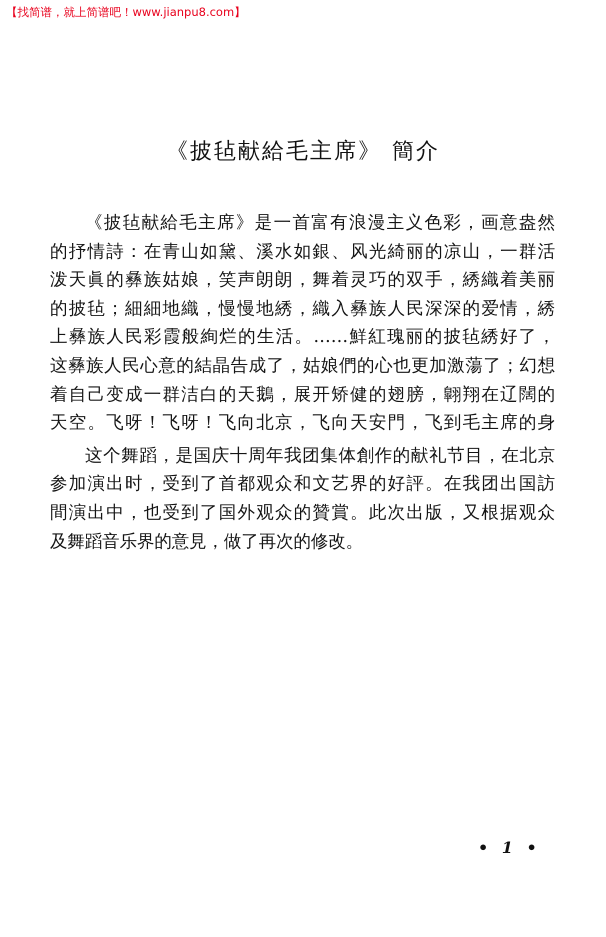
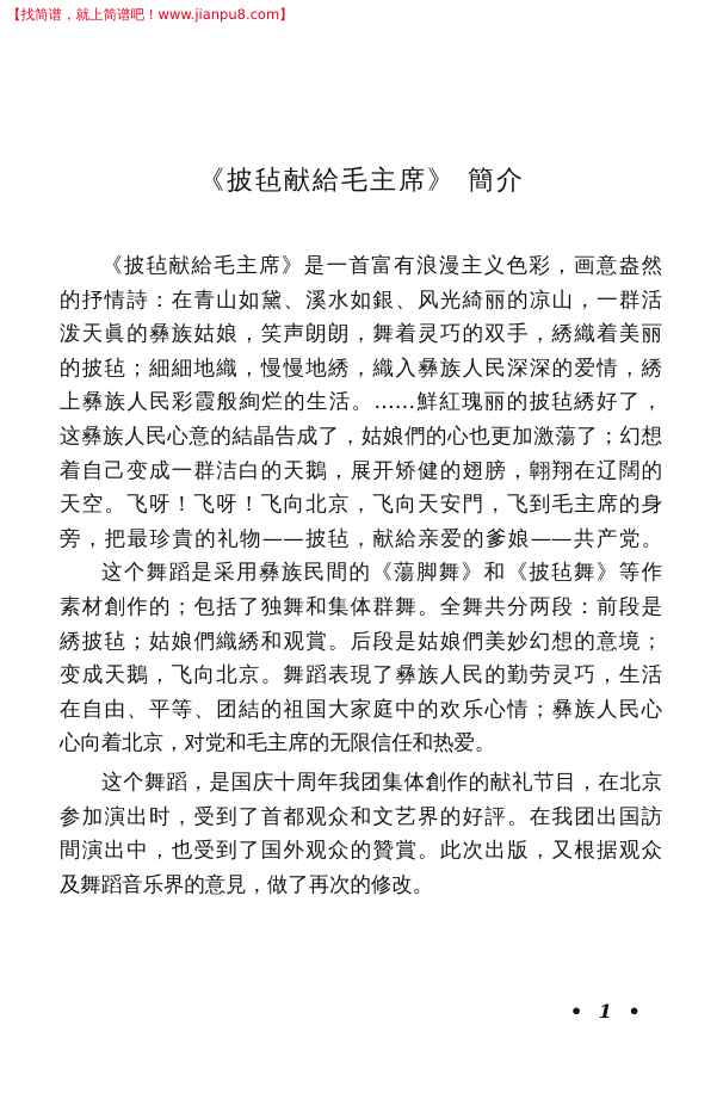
  【找简谱，就上简谱吧！www.jianpu8.com】
  《披毡献給毛主席》 簡介
  《披毡献給毛主席》是一首富有浪漫主义色彩，画意盎然
  的抒情詩：在青山如黛、溪水如銀、风光綺丽的凉山，一群活
  泼天眞的彝族姑娘，笑声朗朗，舞着灵巧的双手，綉織着美丽
  的披毡；細細地織，慢慢地綉，織入彝族人民深深的爱情，綉
  上彝族人民彩霞般絢烂的生活。……鮮紅瑰丽的披毡綉好了，
  这彝族人民心意的結晶告成了，姑娘們的心也更加激蕩了；幻想
  着自己变成一群洁白的天鵝，展开矫健的翅膀，翺翔在辽闊的
  天空。飞呀！飞呀！飞向北京，飞向天安門，飞到毛主席的身
+ 旁，把最珍貴的礼物——披毡，献給亲爱的爹娘——共产党。
+ 这个舞蹈是采用彝族民間的《蕩脚舞》和《披毡舞》等作
+ 素材創作的；包括了独舞和集体群舞。全舞共分两段：前段是
+ 綉披毡；姑娘們織綉和观賞。后段是姑娘們美妙幻想的意境；
+ 变成天鵝，飞向北京。舞蹈表現了彝族人民的勤劳灵巧，生活
+ 在自由、平等、团結的祖国大家庭中的欢乐心情；彝族人民心
+ 心向着北京，对党和毛主席的无限信任和热爱。
  这个舞蹈，是国庆十周年我团集体創作的献礼节目，在北京
  参加演出时，受到了首都观众和文艺界的好評。在我团出国訪
  間演出中，也受到了国外观众的贊賞。此次出版，又根据观众
  及舞蹈音乐界的意見，做了再次的修改。
  • 1 •
